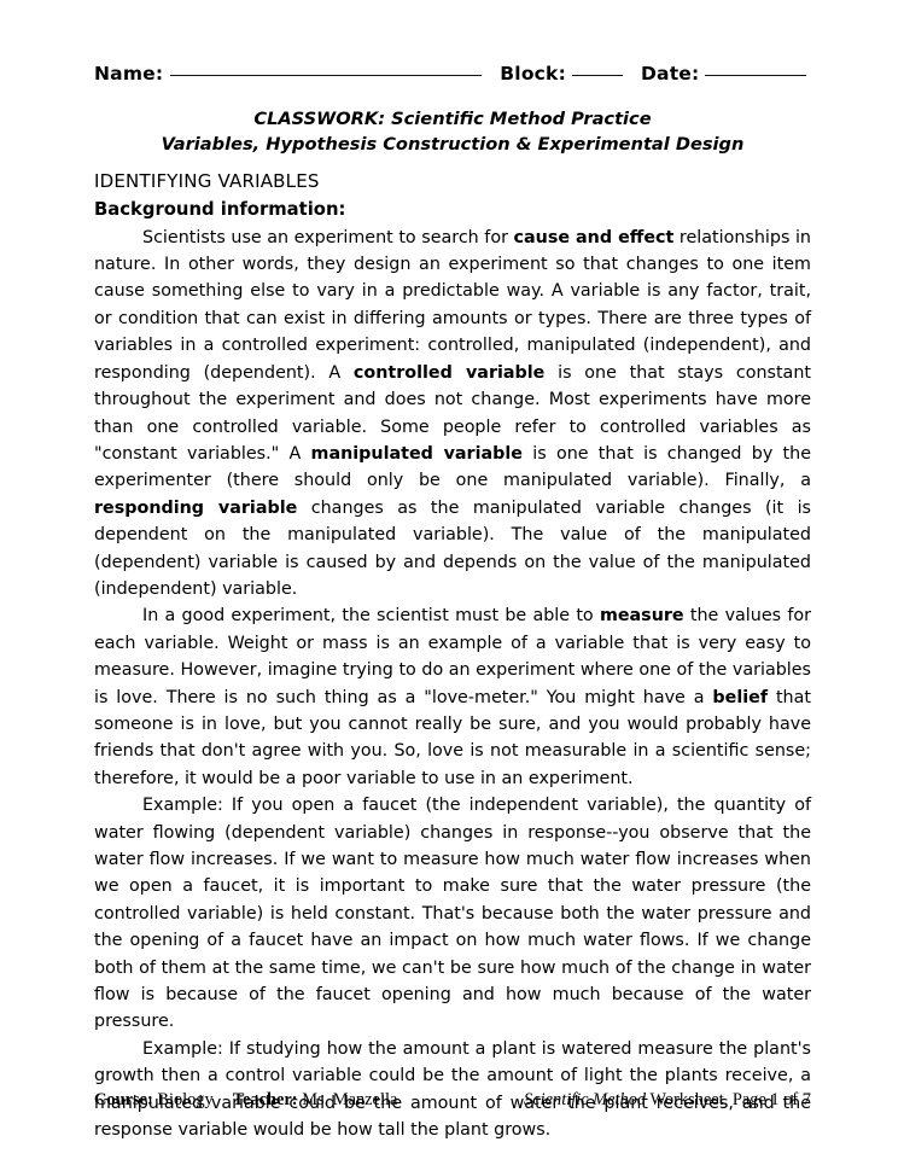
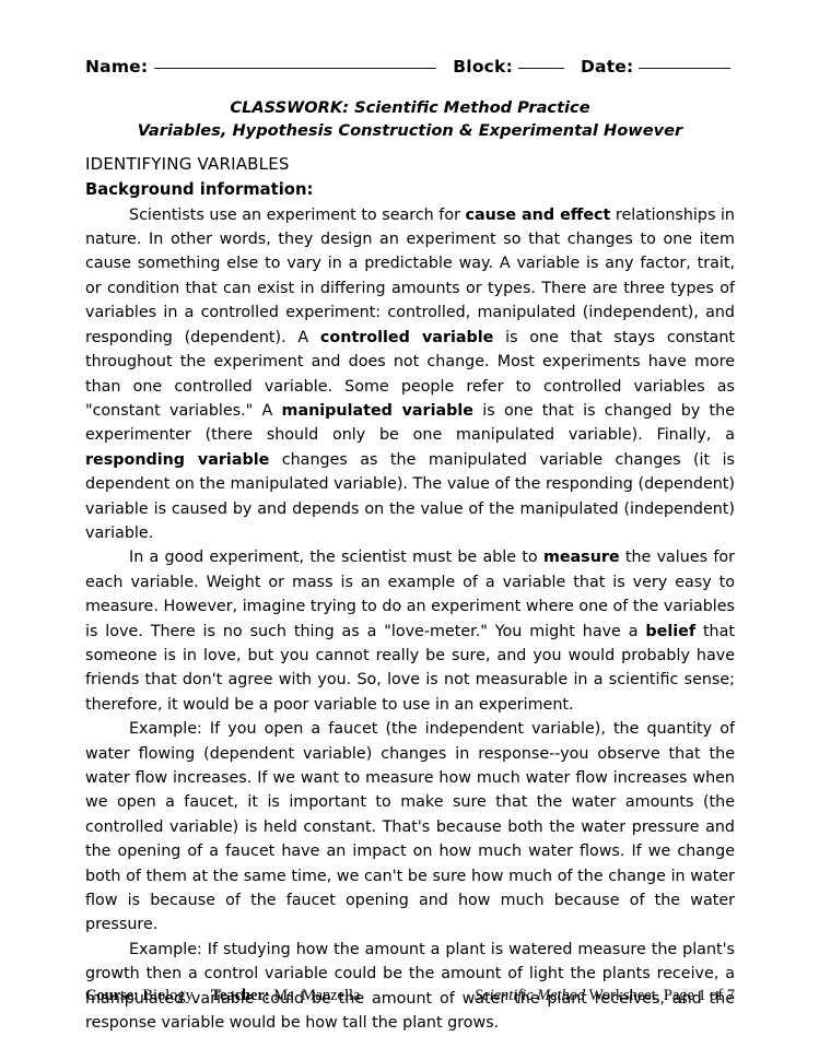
  Name:
  Block:
  Date:
  CLASSWORK: Scientific Method Practice
- Variables, Hypothesis Construction & Experimental Design
+ Variables, Hypothesis Construction & Experimental However
  IDENTIFYING VARIABLES
  Background information:
- Scientists use an experiment to search for cause and effect relationships in nature. In other words, they design an experiment so that changes to one item cause something else to vary in a predictable way. A variable is any factor, trait, or condition that can exist in differing amounts or types. There are three types of variables in a controlled experiment: controlled, manipulated (independent), and responding (dependent). A controlled variable is one that stays constant throughout the experiment and does not change. Most experiments have more than one controlled variable. Some people refer to controlled variables as "constant variables." A manipulated variable is one that is changed by the experimenter (there should only be one manipulated variable). Finally, a responding variable changes as the manipulated variable changes (it is dependent on the manipulated variable). The value of the manipulated (dependent) variable is caused by and depends on the value of the manipulated (independent) variable.
+ Scientists use an experiment to search for cause and effect relationships in nature. In other words, they design an experiment so that changes to one item cause something else to vary in a predictable way. A variable is any factor, trait, or condition that can exist in differing amounts or types. There are three types of variables in a controlled experiment: controlled, manipulated (independent), and responding (dependent). A controlled variable is one that stays constant throughout the experiment and does not change. Most experiments have more than one controlled variable. Some people refer to controlled variables as "constant variables." A manipulated variable is one that is changed by the experimenter (there should only be one manipulated variable). Finally, a responding variable changes as the manipulated variable changes (it is dependent on the manipulated variable). The value of the responding (dependent) variable is caused by and depends on the value of the manipulated (independent) variable.
  In a good experiment, the scientist must be able to measure the values for each variable. Weight or mass is an example of a variable that is very easy to measure. However, imagine trying to do an experiment where one of the variables is love. There is no such thing as a "love-meter." You might have a belief that someone is in love, but you cannot really be sure, and you would probably have friends that don't agree with you. So, love is not measurable in a scientific sense; therefore, it would be a poor variable to use in an experiment.
- Example: If you open a faucet (the independent variable), the quantity of water flowing (dependent variable) changes in response--you observe that the water flow increases. If we want to measure how much water flow increases when we open a faucet, it is important to make sure that the water pressure (the controlled variable) is held constant. That's because both the water pressure and the opening of a faucet have an impact on how much water flows. If we change both of them at the same time, we can't be sure how much of the change in water flow is because of the faucet opening and how much because of the water pressure.
+ Example: If you open a faucet (the independent variable), the quantity of water flowing (dependent variable) changes in response--you observe that the water flow increases. If we want to measure how much water flow increases when we open a faucet, it is important to make sure that the water amounts (the controlled variable) is held constant. That's because both the water pressure and the opening of a faucet have an impact on how much water flows. If we change both of them at the same time, we can't be sure how much of the change in water flow is because of the faucet opening and how much because of the water pressure.
  Example: If studying how the amount a plant is watered measure the plant's growth then a control variable could be the amount of light the plants receive, a manipulated variable could be the amount of water the plant receives, and the response variable would be how tall the plant grows.
  Course: Biology Teacher: Ms. Manzella
  Scientific Method Worksheet, Page 1 of 7
